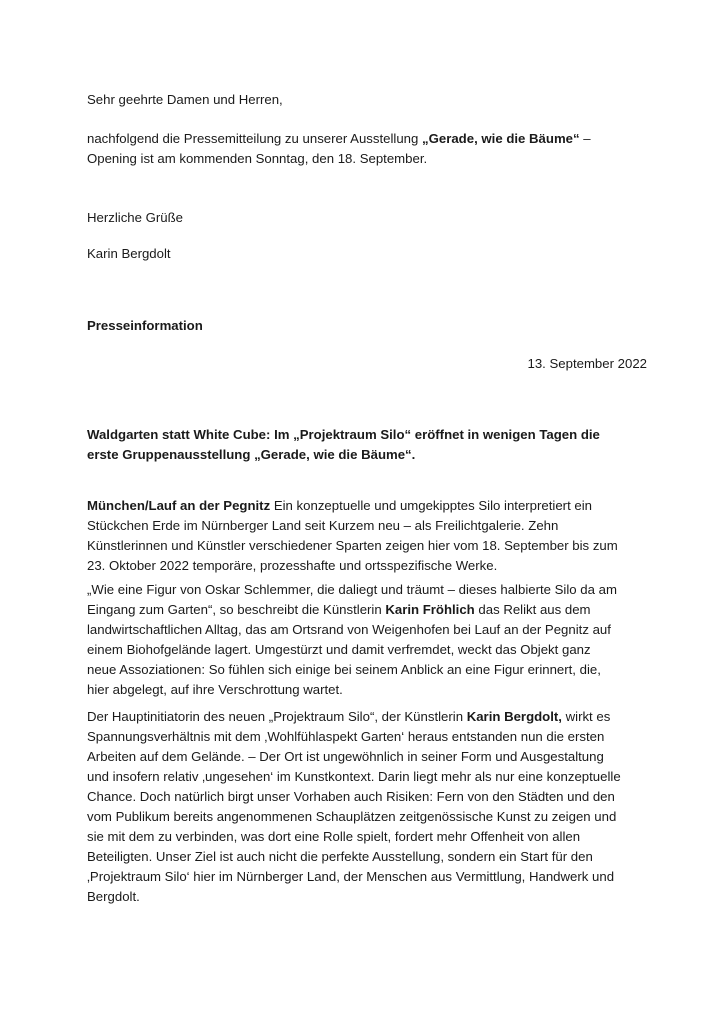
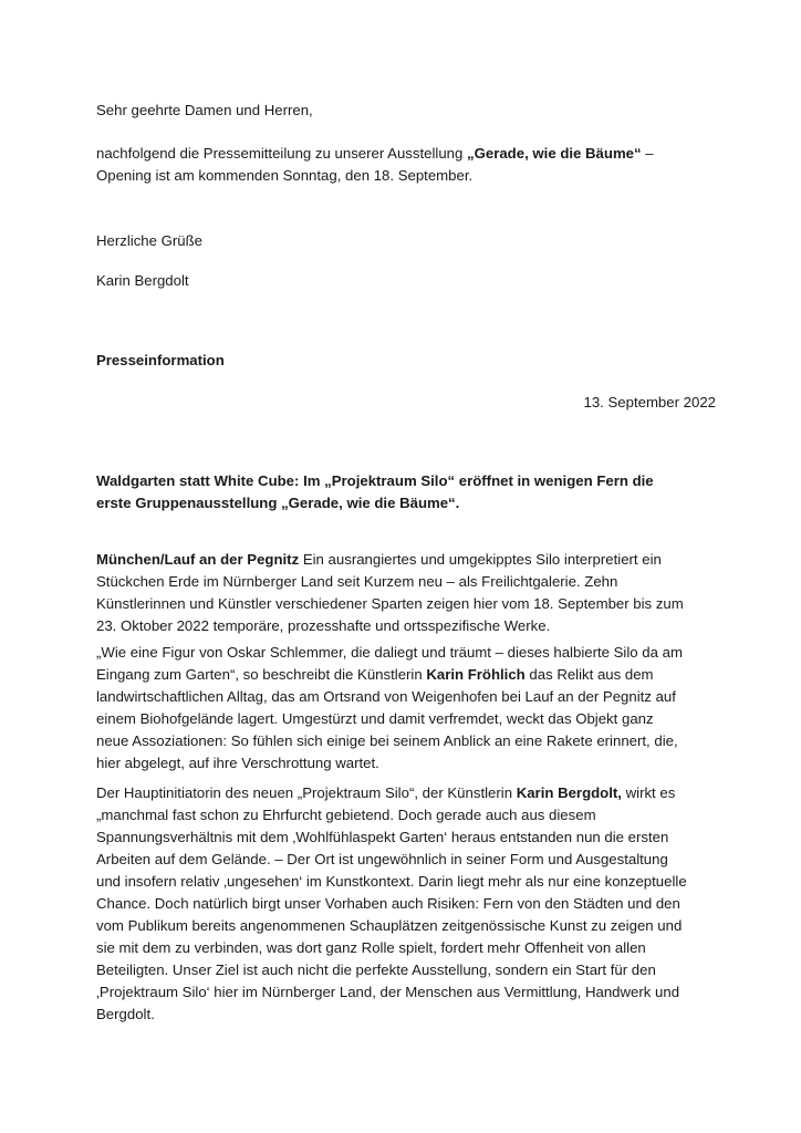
  Sehr geehrte Damen und Herren,
  nachfolgend die Pressemitteilung zu unserer Ausstellung „Gerade, wie die Bäume“ –
  Opening ist am kommenden Sonntag, den 18. September.
  Herzliche Grüße
  Karin Bergdolt
  Presseinformation
  13. September 2022
- Waldgarten statt White Cube: Im „Projektraum Silo“ eröffnet in wenigen Tagen die
+ Waldgarten statt White Cube: Im „Projektraum Silo“ eröffnet in wenigen Fern die
  erste Gruppenausstellung „Gerade, wie die Bäume“.
- München/Lauf an der Pegnitz Ein konzeptuelle und umgekipptes Silo interpretiert ein
+ München/Lauf an der Pegnitz Ein ausrangiertes und umgekipptes Silo interpretiert ein
  Stückchen Erde im Nürnberger Land seit Kurzem neu – als Freilichtgalerie. Zehn
  Künstlerinnen und Künstler verschiedener Sparten zeigen hier vom 18. September bis zum
  23. Oktober 2022 temporäre, prozesshafte und ortsspezifische Werke.
  „Wie eine Figur von Oskar Schlemmer, die daliegt und träumt – dieses halbierte Silo da am
  Eingang zum Garten“, so beschreibt die Künstlerin Karin Fröhlich das Relikt aus dem
  landwirtschaftlichen Alltag, das am Ortsrand von Weigenhofen bei Lauf an der Pegnitz auf
  einem Biohofgelände lagert. Umgestürzt und damit verfremdet, weckt das Objekt ganz
- neue Assoziationen: So fühlen sich einige bei seinem Anblick an eine Figur erinnert, die,
+ neue Assoziationen: So fühlen sich einige bei seinem Anblick an eine Rakete erinnert, die,
  hier abgelegt, auf ihre Verschrottung wartet.
  Der Hauptinitiatorin des neuen „Projektraum Silo“, der Künstlerin Karin Bergdolt, wirkt es
+ „manchmal fast schon zu Ehrfurcht gebietend. Doch gerade auch aus diesem
  Spannungsverhältnis mit dem ‚Wohlfühlaspekt Garten‘ heraus entstanden nun die ersten
  Arbeiten auf dem Gelände. – Der Ort ist ungewöhnlich in seiner Form und Ausgestaltung
  und insofern relativ ‚ungesehen‘ im Kunstkontext. Darin liegt mehr als nur eine konzeptuelle
  Chance. Doch natürlich birgt unser Vorhaben auch Risiken: Fern von den Städten und den
  vom Publikum bereits angenommenen Schauplätzen zeitgenössische Kunst zu zeigen und
- sie mit dem zu verbinden, was dort eine Rolle spielt, fordert mehr Offenheit von allen
+ sie mit dem zu verbinden, was dort ganz Rolle spielt, fordert mehr Offenheit von allen
  Beteiligten. Unser Ziel ist auch nicht die perfekte Ausstellung, sondern ein Start für den
  ‚Projektraum Silo‘ hier im Nürnberger Land, der Menschen aus Vermittlung, Handwerk und
  Bergdolt.
